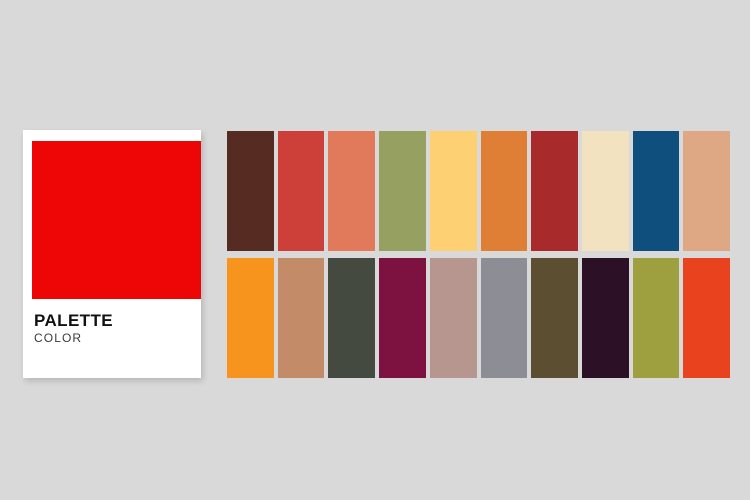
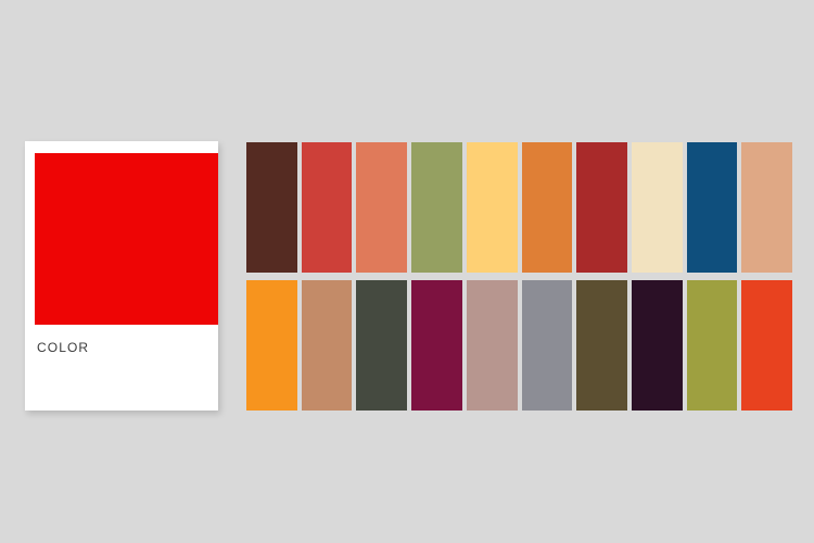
- PALETTE
  COLOR
